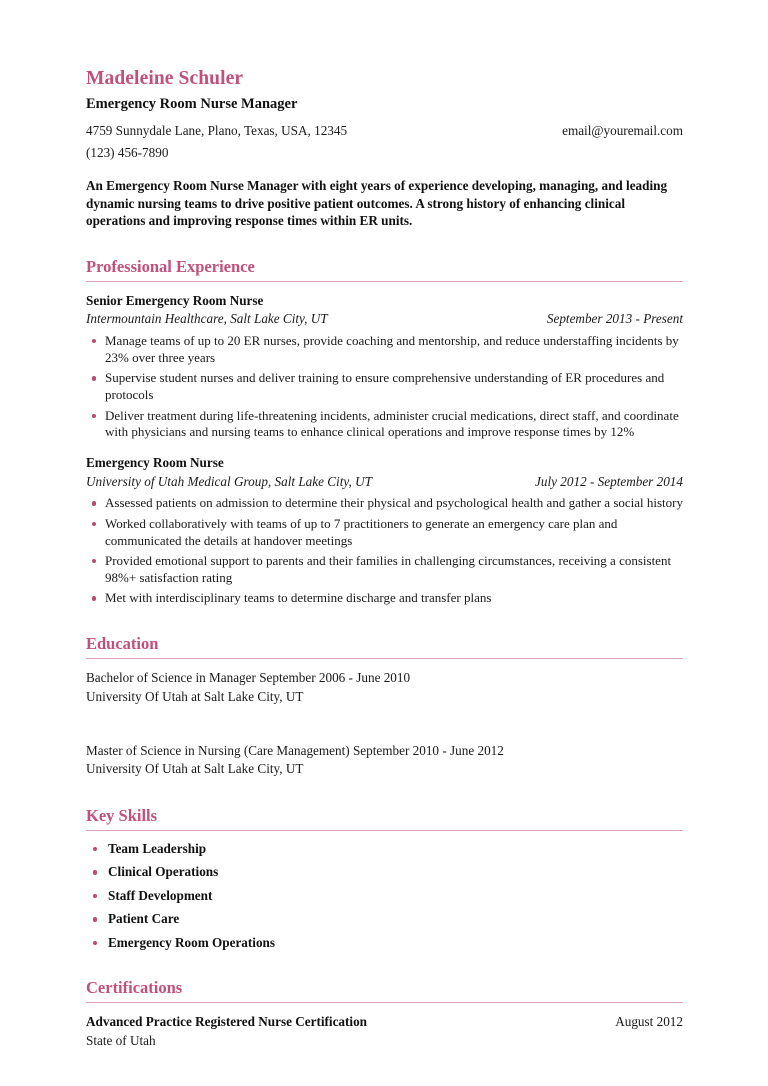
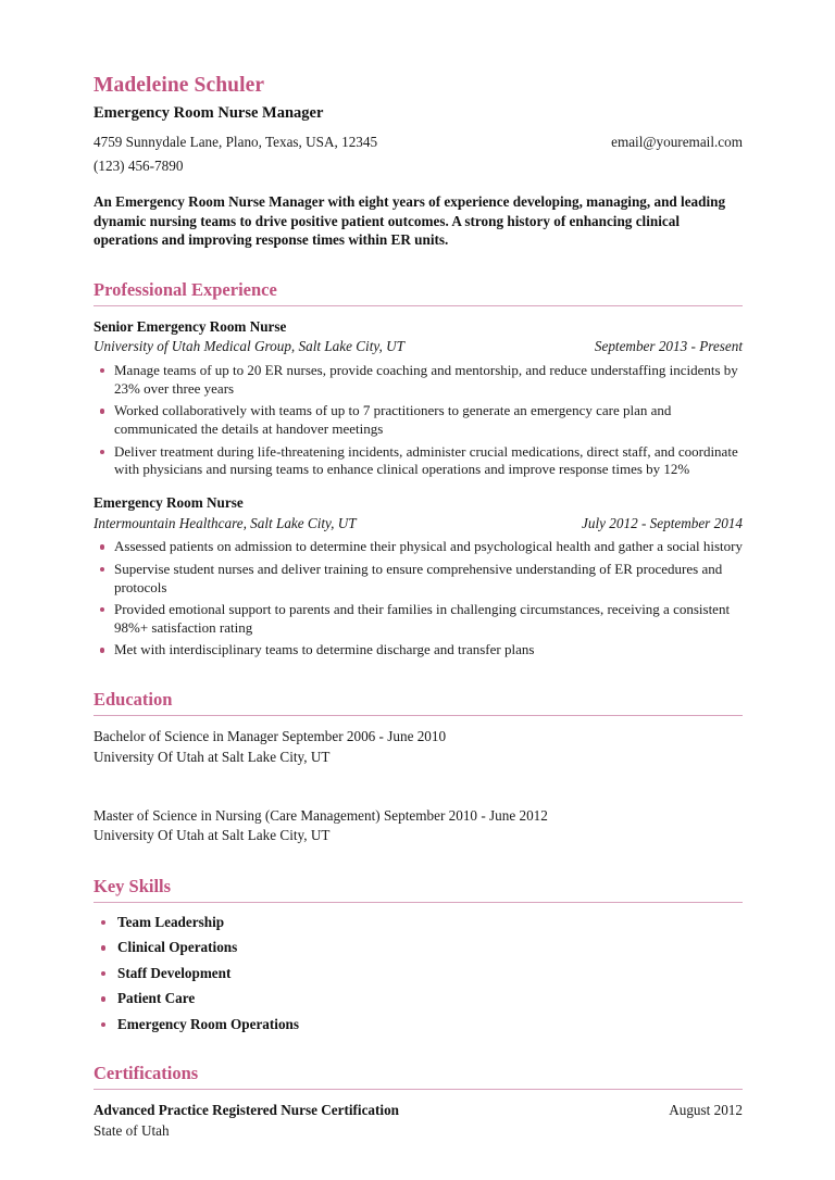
  Madeleine Schuler
  Emergency Room Nurse Manager
  4759 Sunnydale Lane, Plano, Texas, USA, 12345
  email@youremail.com
  (123) 456-7890
  An Emergency Room Nurse Manager with eight years of experience developing, managing, and leading dynamic nursing teams to drive positive patient outcomes. A strong history of enhancing clinical operations and improving response times within ER units.
  Professional Experience
  Senior Emergency Room Nurse
- Intermountain Healthcare, Salt Lake City, UT
+ University of Utah Medical Group, Salt Lake City, UT
  September 2013 - Present
  Manage teams of up to 20 ER nurses, provide coaching and mentorship, and reduce understaffing incidents by 23% over three years
- Supervise student nurses and deliver training to ensure comprehensive understanding of ER procedures and protocols
+ Worked collaboratively with teams of up to 7 practitioners to generate an emergency care plan and communicated the details at handover meetings
  Deliver treatment during life-threatening incidents, administer crucial medications, direct staff, and coordinate with physicians and nursing teams to enhance clinical operations and improve response times by 12%
  Emergency Room Nurse
- University of Utah Medical Group, Salt Lake City, UT
+ Intermountain Healthcare, Salt Lake City, UT
  July 2012 - September 2014
  Assessed patients on admission to determine their physical and psychological health and gather a social history
- Worked collaboratively with teams of up to 7 practitioners to generate an emergency care plan and communicated the details at handover meetings
+ Supervise student nurses and deliver training to ensure comprehensive understanding of ER procedures and protocols
  Provided emotional support to parents and their families in challenging circumstances, receiving a consistent 98%+ satisfaction rating
  Met with interdisciplinary teams to determine discharge and transfer plans
  Education
  Bachelor of Science in Manager September 2006 - June 2010
  University Of Utah at Salt Lake City, UT
  Master of Science in Nursing (Care Management) September 2010 - June 2012
  University Of Utah at Salt Lake City, UT
  Key Skills
  Team Leadership
  Clinical Operations
  Staff Development
  Patient Care
  Emergency Room Operations
  Certifications
  Advanced Practice Registered Nurse Certification
  August 2012
  State of Utah
